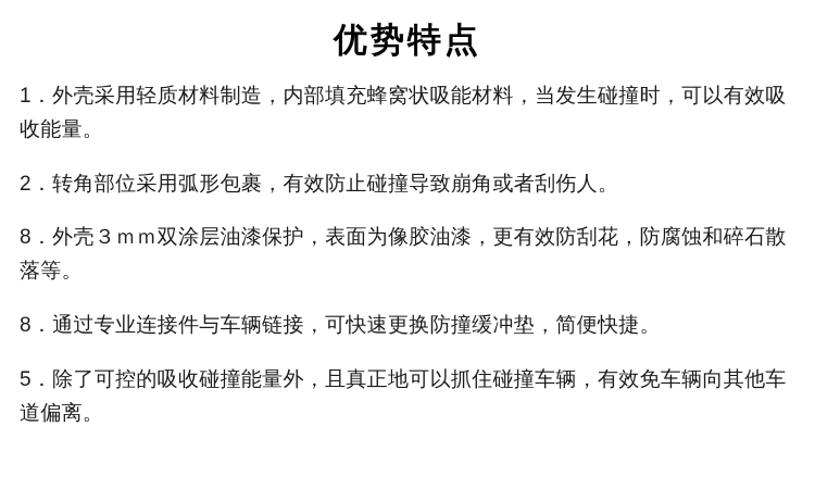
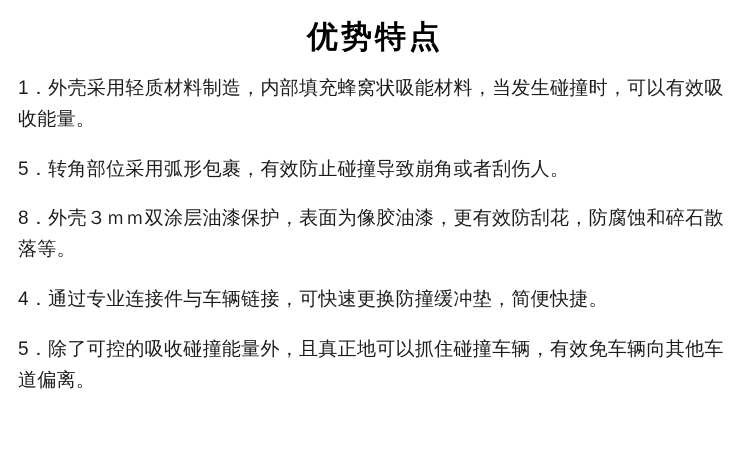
  优势特点
  1．外壳采用轻质材料制造，内部填充蜂窝状吸能材料，当发生碰撞时，可以有效吸收能量。
- 2．转角部位采用弧形包裹，有效防止碰撞导致崩角或者刮伤人。
+ 5．转角部位采用弧形包裹，有效防止碰撞导致崩角或者刮伤人。
  8．外壳３ｍｍ双涂层油漆保护，表面为像胶油漆，更有效防刮花，防腐蚀和碎石散落等。
- 8．通过专业连接件与车辆链接，可快速更换防撞缓冲垫，简便快捷。
+ 4．通过专业连接件与车辆链接，可快速更换防撞缓冲垫，简便快捷。
  5．除了可控的吸收碰撞能量外，且真正地可以抓住碰撞车辆，有效免车辆向其他车道偏离。
